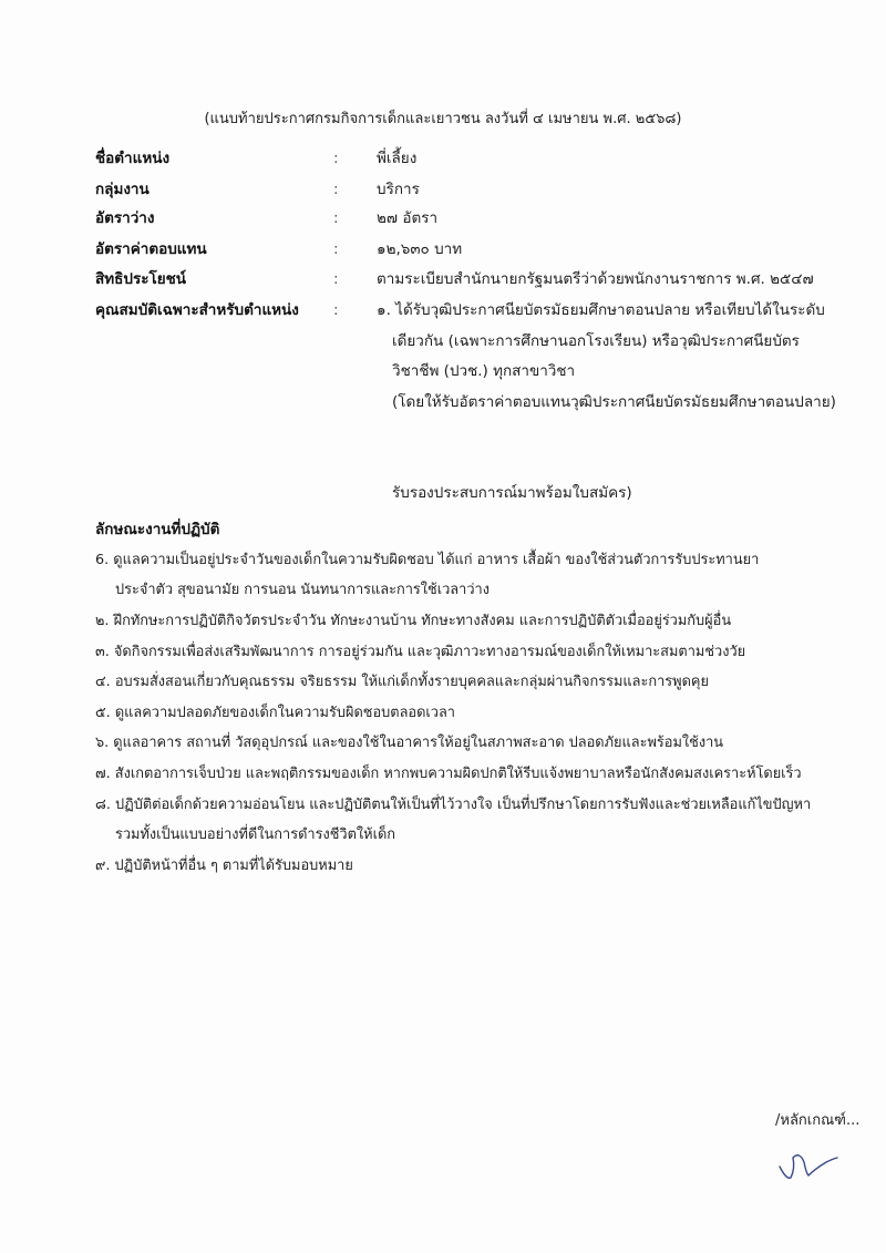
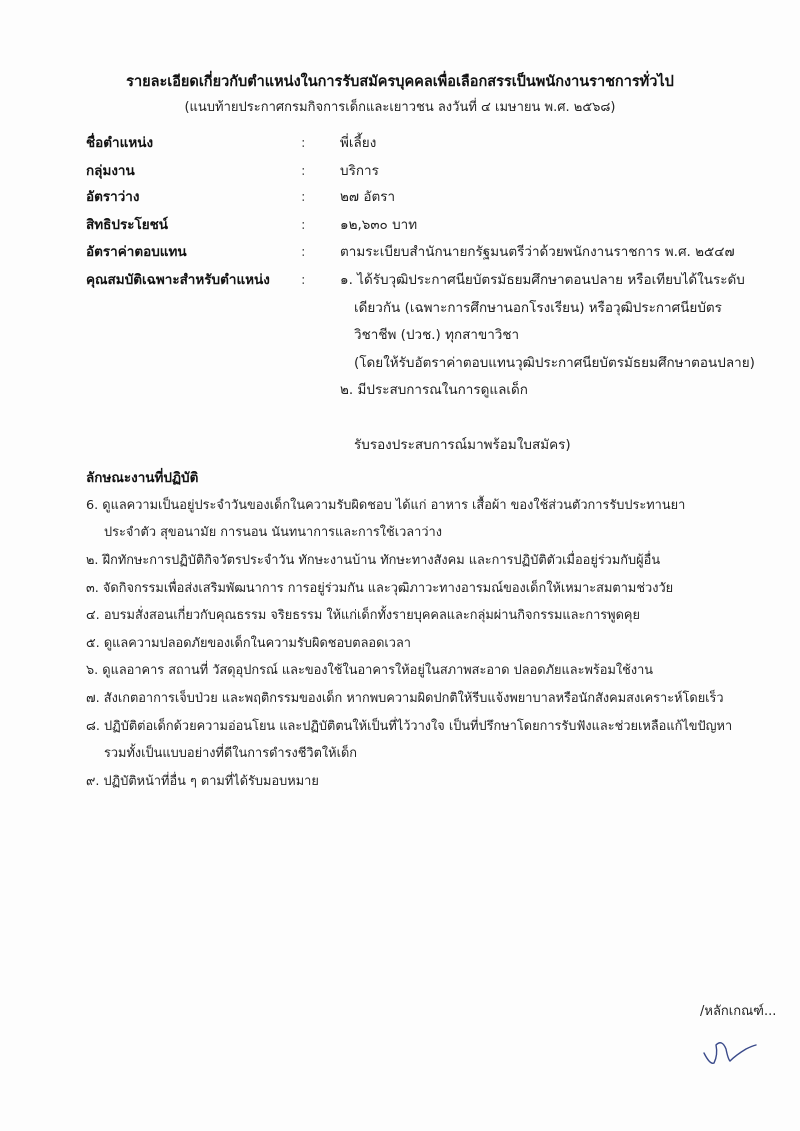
+ รายละเอียดเกี่ยวกับตำแหน่งในการรับสมัครบุคคลเพื่อเลือกสรรเป็นพนักงานราชการทั่วไป
  (แนบท้ายประกาศกรมกิจการเด็กและเยาวชน ลงวันที่ ๔ เมษายน พ.ศ. ๒๕๖๘)
  ชื่อตำแหน่ง
  :
  พี่เลี้ยง
  กลุ่มงาน
  :
  บริการ
  อัตราว่าง
  :
  ๒๗ อัตรา
- อัตราค่าตอบแทน
+ สิทธิประโยชน์
  :
  ๑๒,๖๓๐ บาท
- สิทธิประโยชน์
+ อัตราค่าตอบแทน
  :
  ตามระเบียบสำนักนายกรัฐมนตรีว่าด้วยพนักงานราชการ พ.ศ. ๒๕๔๗
  คุณสมบัติเฉพาะสำหรับตำแหน่ง
  :
  ๑. ได้รับวุฒิประกาศนียบัตรมัธยมศึกษาตอนปลาย หรือเทียบได้ในระดับ
  เดียวกัน (เฉพาะการศึกษานอกโรงเรียน) หรือวุฒิประกาศนียบัตร
  วิชาชีพ (ปวช.) ทุกสาขาวิชา
  (โดยให้รับอัตราค่าตอบแทนวุฒิประกาศนียบัตรมัธยมศึกษาตอนปลาย)
+ ๒. มีประสบการณในการดูแลเด็ก
  รับรองประสบการณ์มาพร้อมใบสมัคร)
  ลักษณะงานที่ปฏิบัติ
  6. ดูแลความเป็นอยู่ประจำวันของเด็กในความรับผิดชอบ ได้แก่ อาหาร เสื้อผ้า ของใช้ส่วนตัวการรับประทานยา
  ประจำตัว สุขอนามัย การนอน นันทนาการและการใช้เวลาว่าง
  ๒. ฝึกทักษะการปฏิบัติกิจวัตรประจำวัน ทักษะงานบ้าน ทักษะทางสังคม และการปฏิบัติตัวเมื่ออยู่ร่วมกับผู้อื่น
  ๓. จัดกิจกรรมเพื่อส่งเสริมพัฒนาการ การอยู่ร่วมกัน และวุฒิภาวะทางอารมณ์ของเด็กให้เหมาะสมตามช่วงวัย
  ๔. อบรมสั่งสอนเกี่ยวกับคุณธรรม จริยธรรม ให้แก่เด็กทั้งรายบุคคลและกลุ่มผ่านกิจกรรมและการพูดคุย
  ๕. ดูแลความปลอดภัยของเด็กในความรับผิดชอบตลอดเวลา
  ๖. ดูแลอาคาร สถานที่ วัสดุอุปกรณ์ และของใช้ในอาคารให้อยู่ในสภาพสะอาด ปลอดภัยและพร้อมใช้งาน
  ๗. สังเกตอาการเจ็บป่วย และพฤติกรรมของเด็ก หากพบความผิดปกติให้รีบแจ้งพยาบาลหรือนักสังคมสงเคราะห์โดยเร็ว
  ๘. ปฏิบัติต่อเด็กด้วยความอ่อนโยน และปฏิบัติตนให้เป็นที่ไว้วางใจ เป็นที่ปรึกษาโดยการรับฟังและช่วยเหลือแก้ไขปัญหา
  รวมทั้งเป็นแบบอย่างที่ดีในการดำรงชีวิตให้เด็ก
  ๙. ปฏิบัติหน้าที่อื่น ๆ ตามที่ได้รับมอบหมาย
  /หลักเกณฑ์...
